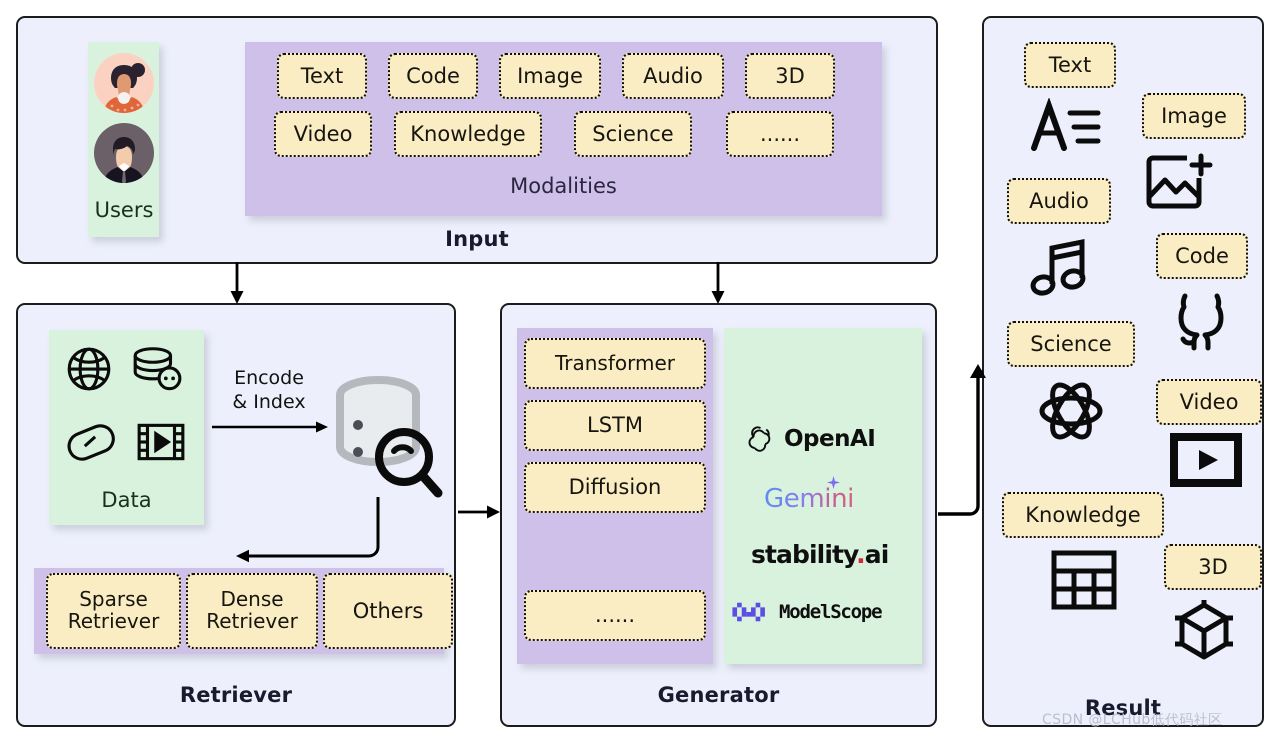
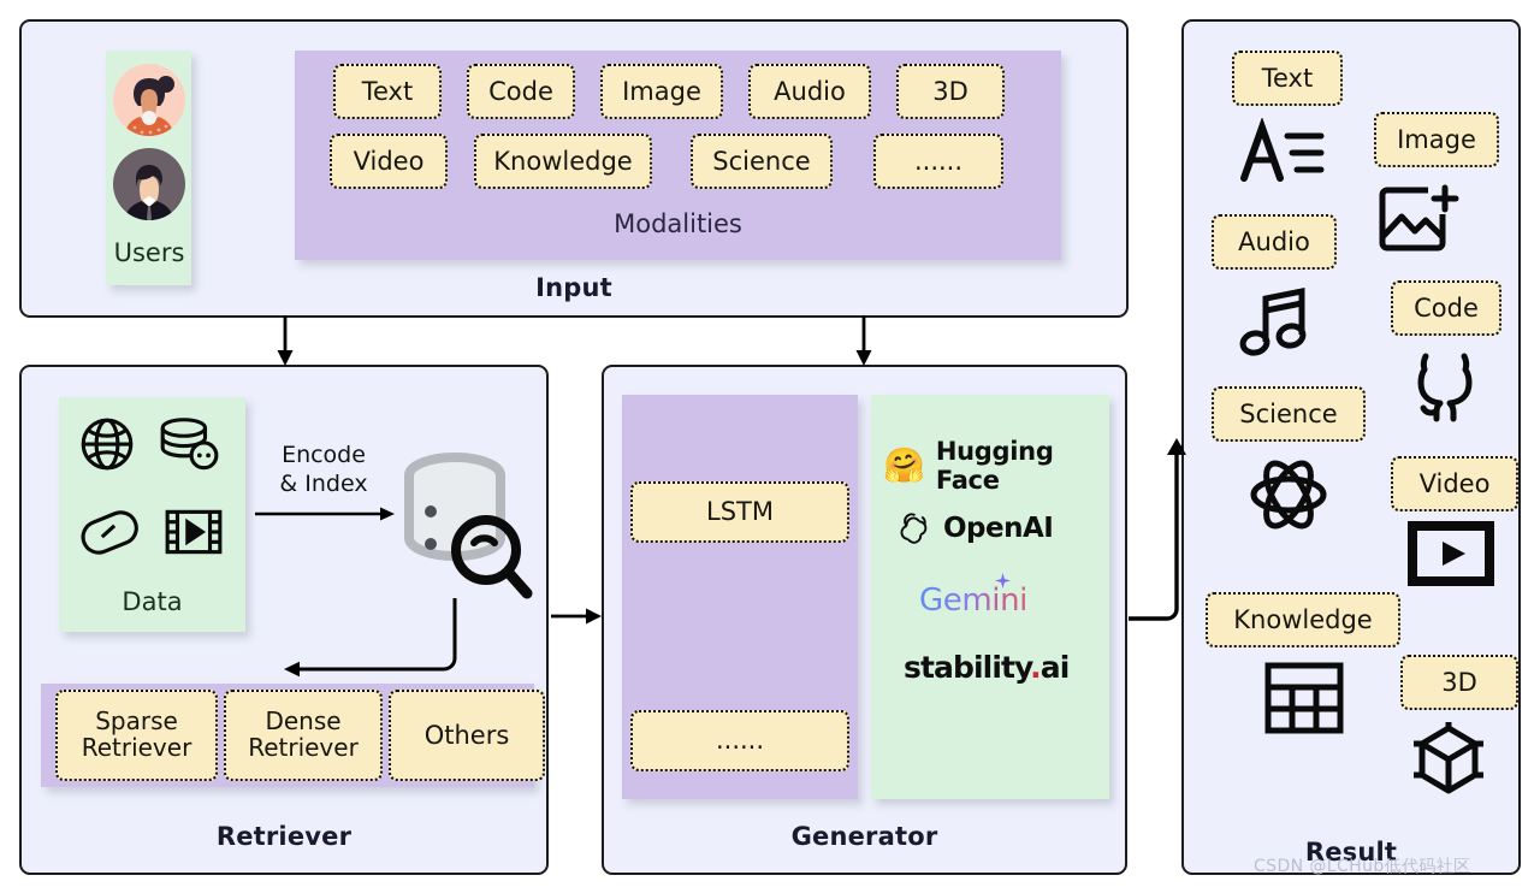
  Users
  Text
  Code
  Image
  Audio
  3D
  Video
  Knowledge
  Science
  ......
  Modalities
  Input
  Data
  Encode
  & Index
  Sparse Retriever
  Dense Retriever
  Others
  Retriever
- Transformer
  LSTM
- Diffusion
  ......
+ 🤗
+ Hugging Face
  OpenAI
  Gemini
  stability.ai
- ModelScope
  Generator
  Text
  Image
  Audio
  Code
  Science
  Video
  Knowledge
  3D
  Result
  CSDN @LCHub低代码社区
